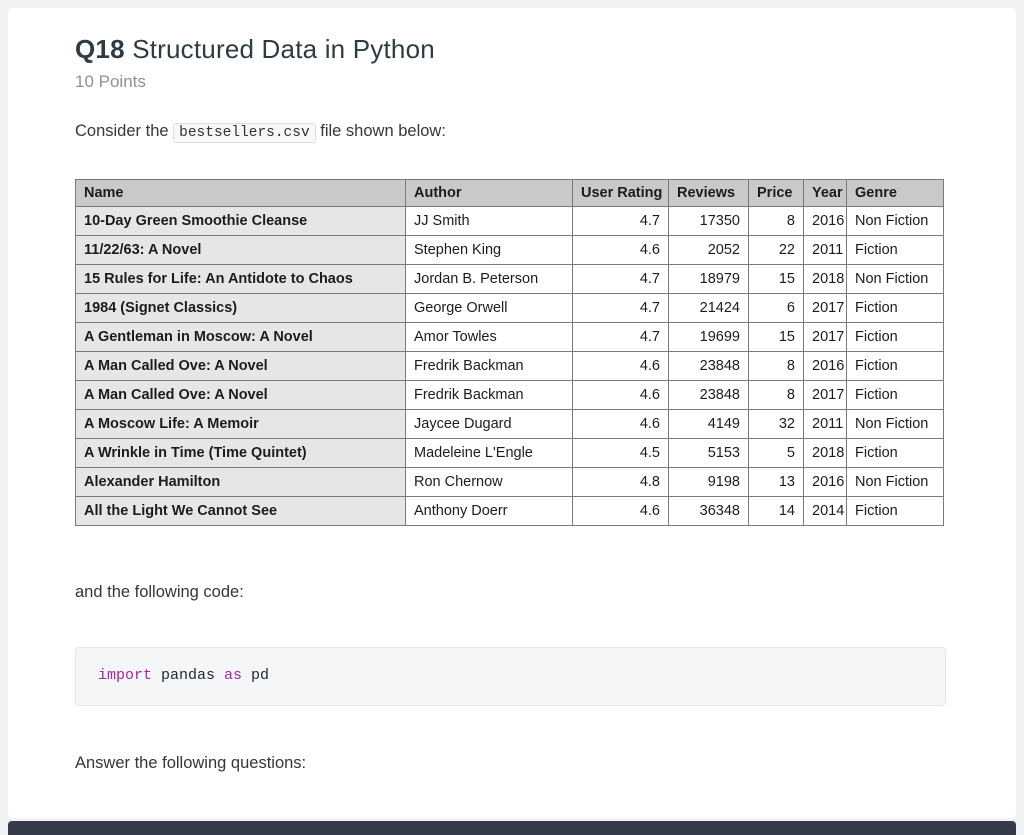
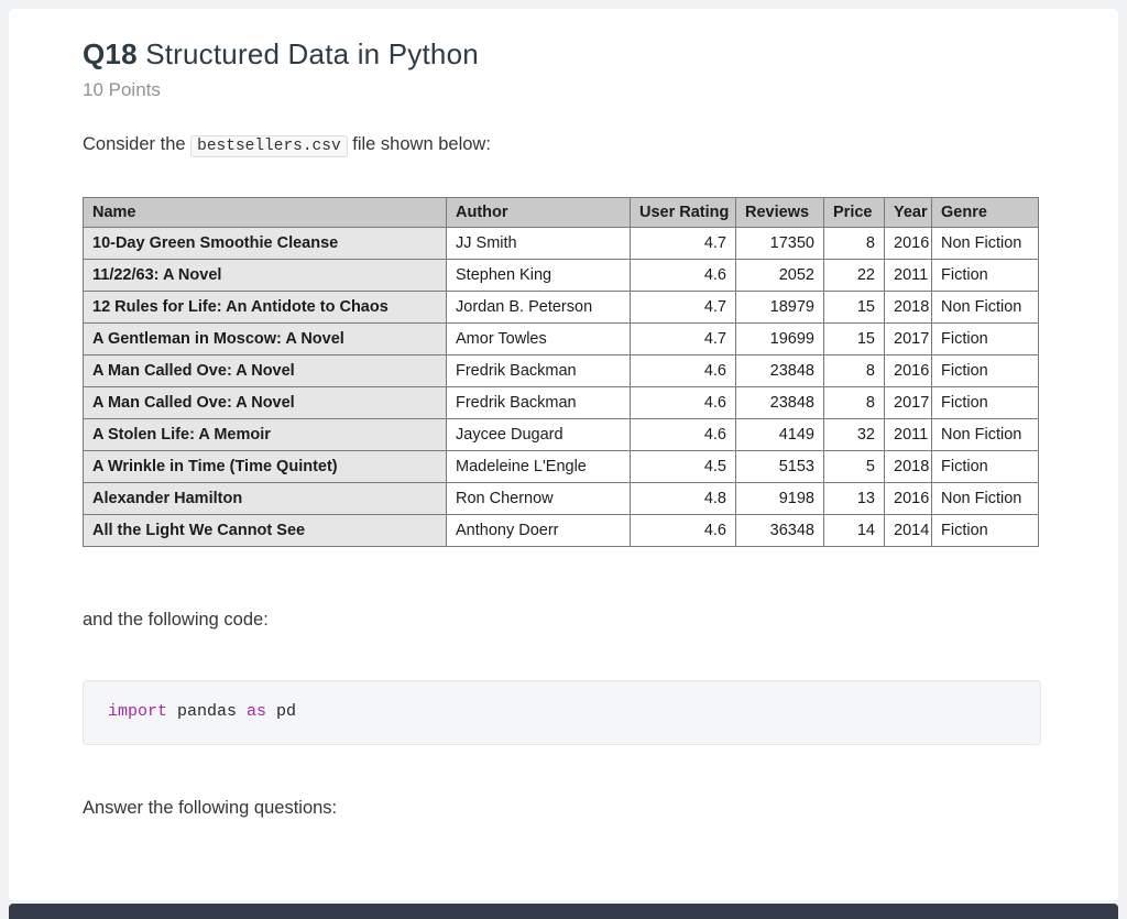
  Q18 Structured Data in Python
  10 Points
  Consider the bestsellers.csv file shown below:
  Name	Author	User Rating	Reviews	Price	Year	Genre
  10-Day Green Smoothie Cleanse	JJ Smith	4.7	17350	8	2016	Non Fiction
  11/22/63: A Novel	Stephen King	4.6	2052	22	2011	Fiction
- 15 Rules for Life: An Antidote to Chaos	Jordan B. Peterson	4.7	18979	15	2018	Non Fiction
+ 12 Rules for Life: An Antidote to Chaos	Jordan B. Peterson	4.7	18979	15	2018	Non Fiction
- 1984 (Signet Classics)	George Orwell	4.7	21424	6	2017	Fiction
  A Gentleman in Moscow: A Novel	Amor Towles	4.7	19699	15	2017	Fiction
  A Man Called Ove: A Novel	Fredrik Backman	4.6	23848	8	2016	Fiction
  A Man Called Ove: A Novel	Fredrik Backman	4.6	23848	8	2017	Fiction
- A Moscow Life: A Memoir	Jaycee Dugard	4.6	4149	32	2011	Non Fiction
+ A Stolen Life: A Memoir	Jaycee Dugard	4.6	4149	32	2011	Non Fiction
  A Wrinkle in Time (Time Quintet)	Madeleine L'Engle	4.5	5153	5	2018	Fiction
  Alexander Hamilton	Ron Chernow	4.8	9198	13	2016	Non Fiction
  All the Light We Cannot See	Anthony Doerr	4.6	36348	14	2014	Fiction
  and the following code:
  import pandas as pd
  Answer the following questions:
